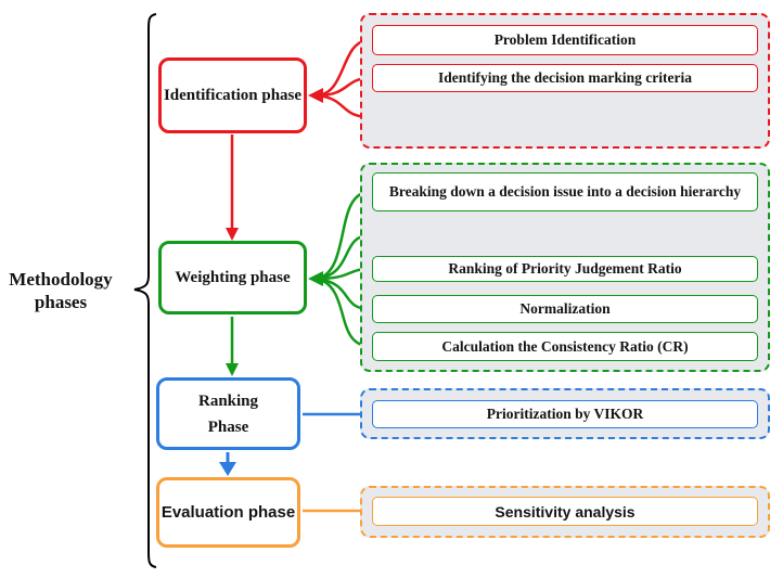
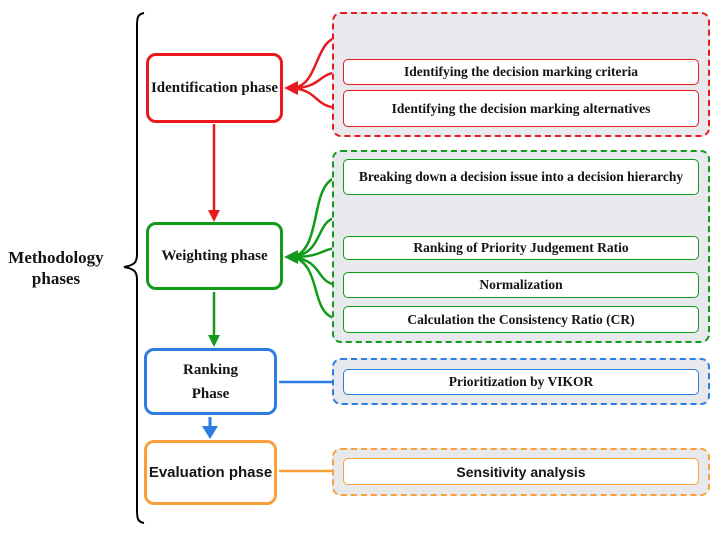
  Methodology
  phases
  Identification phase
  Weighting phase
  Ranking
  Phase
  Evaluation phase
- Problem Identification
  Identifying the decision marking criteria
+ Identifying the decision marking alternatives
  Breaking down a decision issue into a decision hierarchy
  Ranking of Priority Judgement Ratio
  Normalization
  Calculation the Consistency Ratio (CR)
  Prioritization by VIKOR
  Sensitivity analysis
